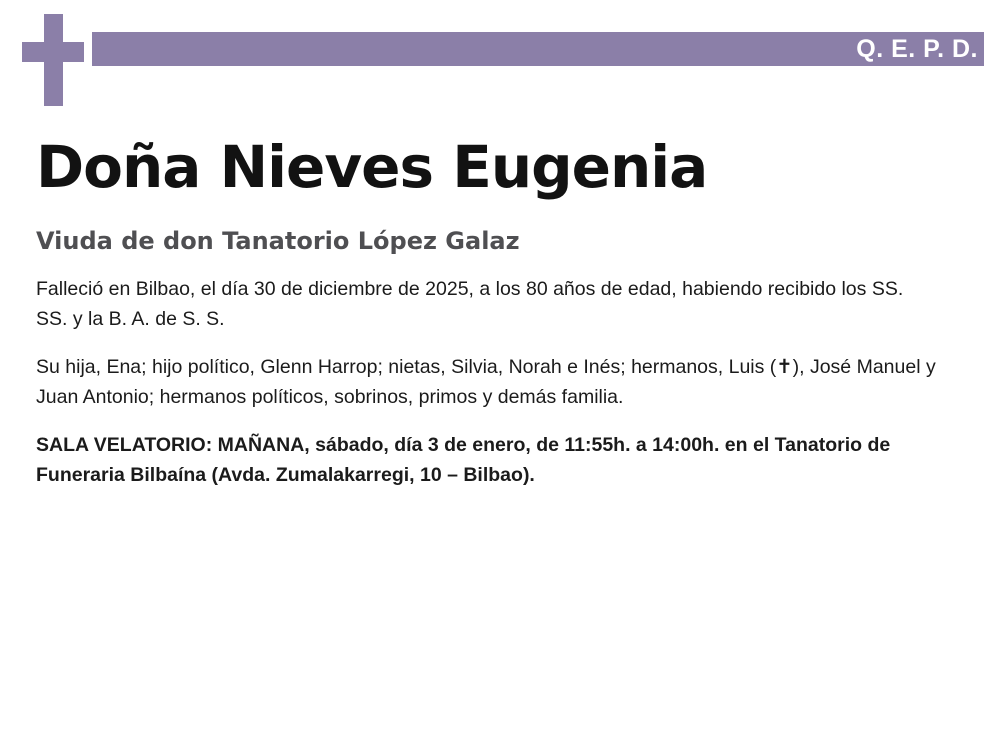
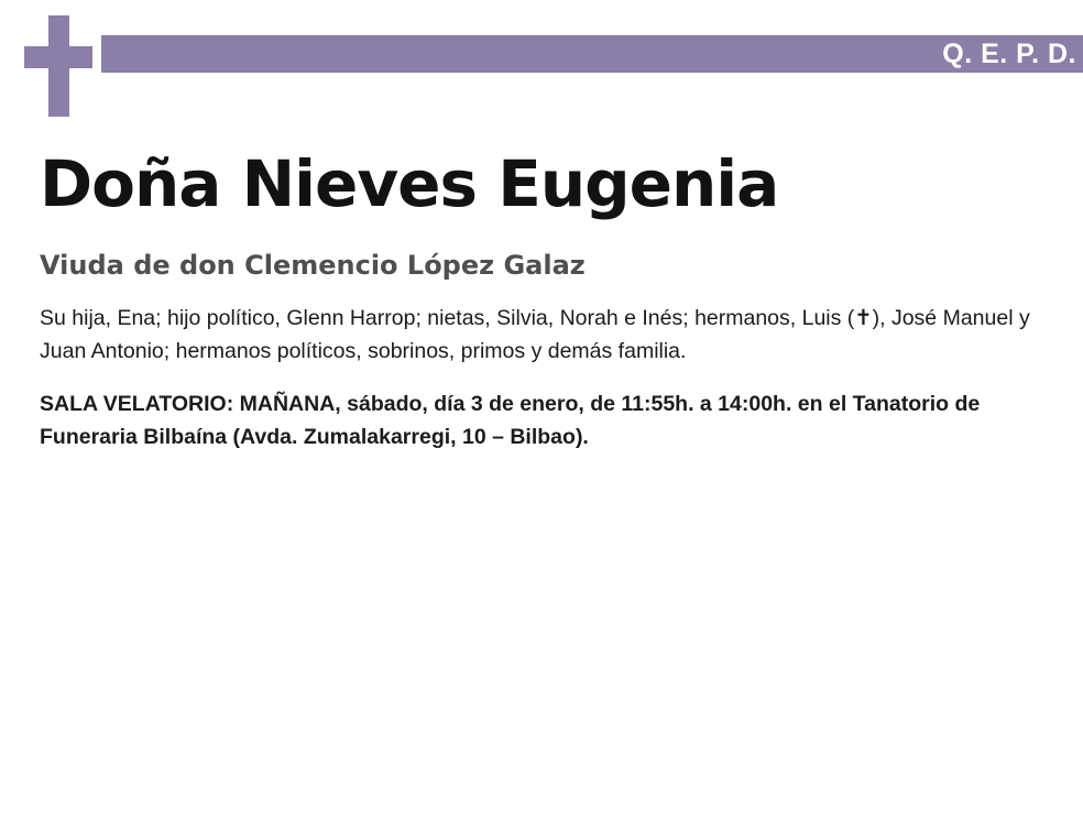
  Q. E. P. D.
  Doña Nieves Eugenia
- Viuda de don Tanatorio López Galaz
+ Viuda de don Clemencio López Galaz
- Falleció en Bilbao, el día 30 de diciembre de 2025, a los 80 años de edad, habiendo recibido los SS. SS. y la B. A. de S. S.
  Su hija, Ena; hijo político, Glenn Harrop; nietas, Silvia, Norah e Inés; hermanos, Luis (✝), José Manuel y Juan Antonio; hermanos políticos, sobrinos, primos y demás familia.
  SALA VELATORIO: MAÑANA, sábado, día 3 de enero, de 11:55h. a 14:00h. en el Tanatorio de Funeraria Bilbaína (Avda. Zumalakarregi, 10 – Bilbao).
